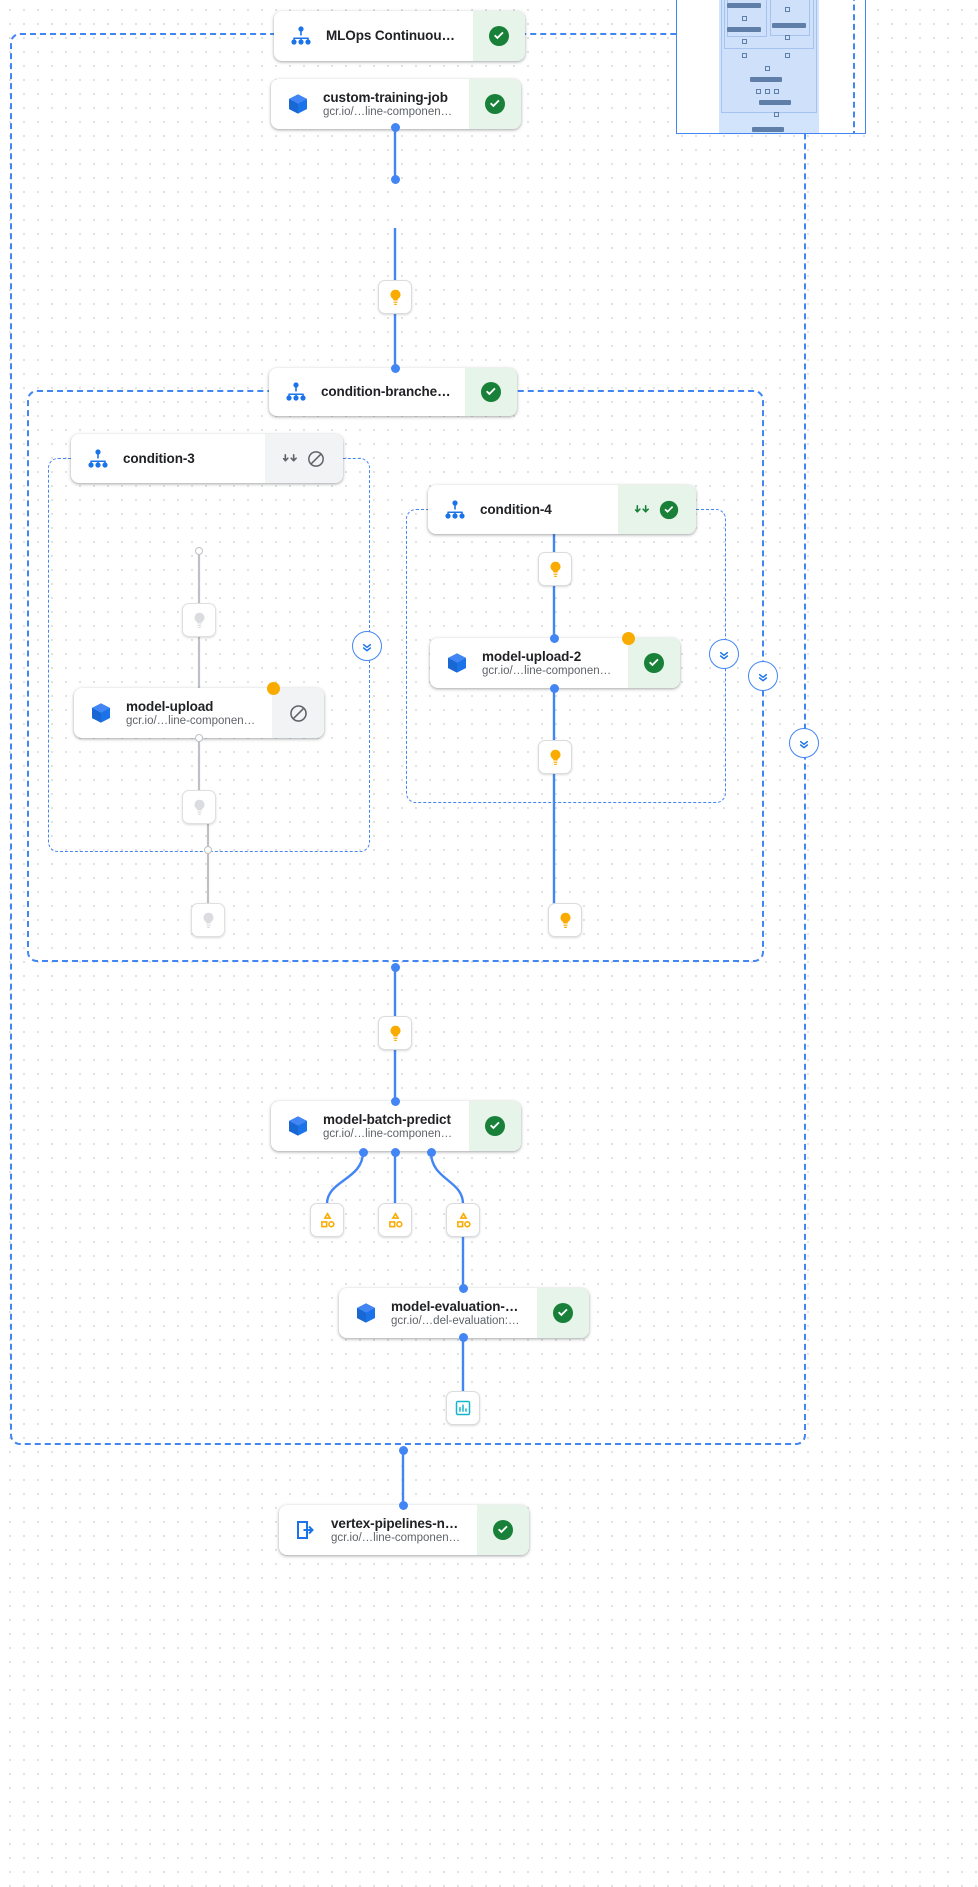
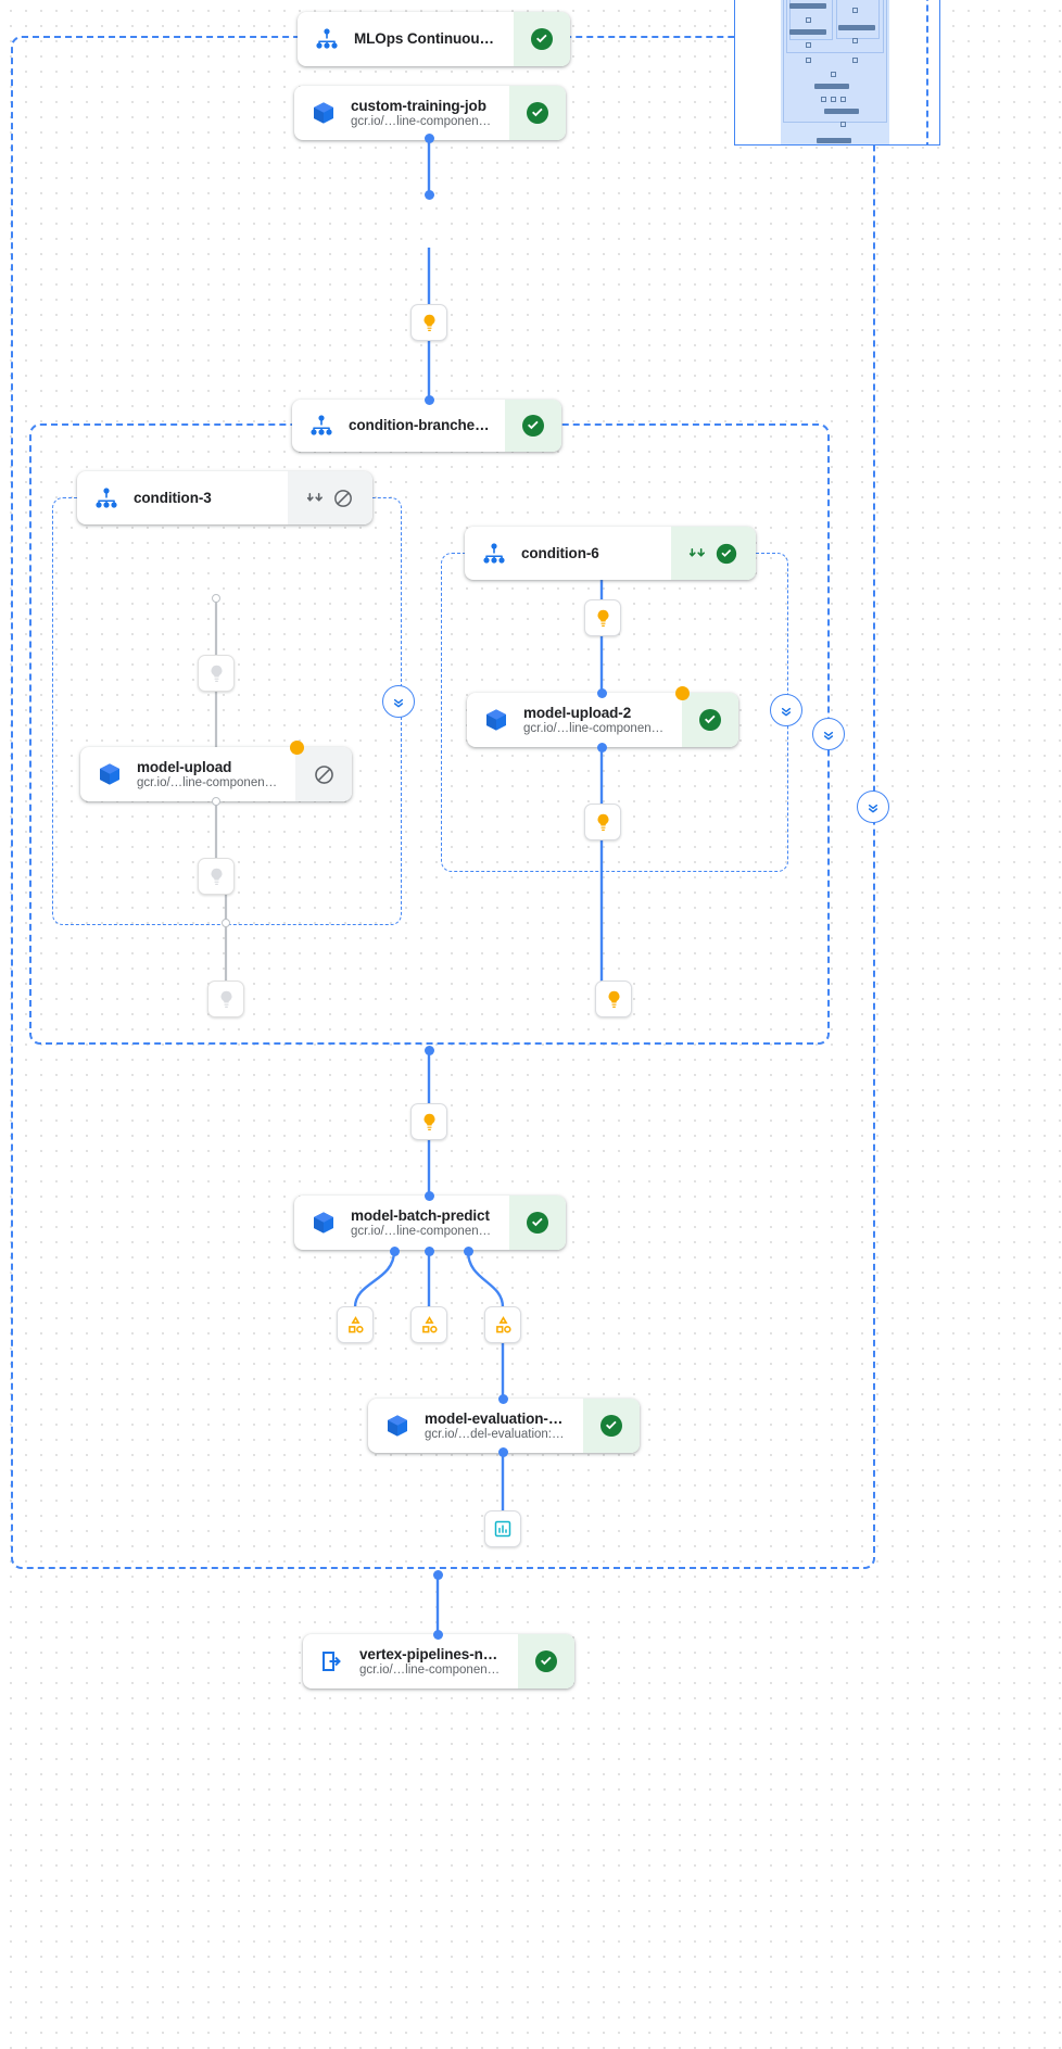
  MLOps Continuous T
  custom-training-job
  gcr.io/…line-components:
  condition-branches-
  condition-3
  model-upload
  gcr.io/…line-components:
- condition-4
+ condition-6
  model-upload-2
  gcr.io/…line-components:
  model-batch-predict
  gcr.io/…line-components:
  model-evaluation-reg
  gcr.io/…del-evaluation:v0.
  vertex-pipelines-noti
  gcr.io/…line-components:
